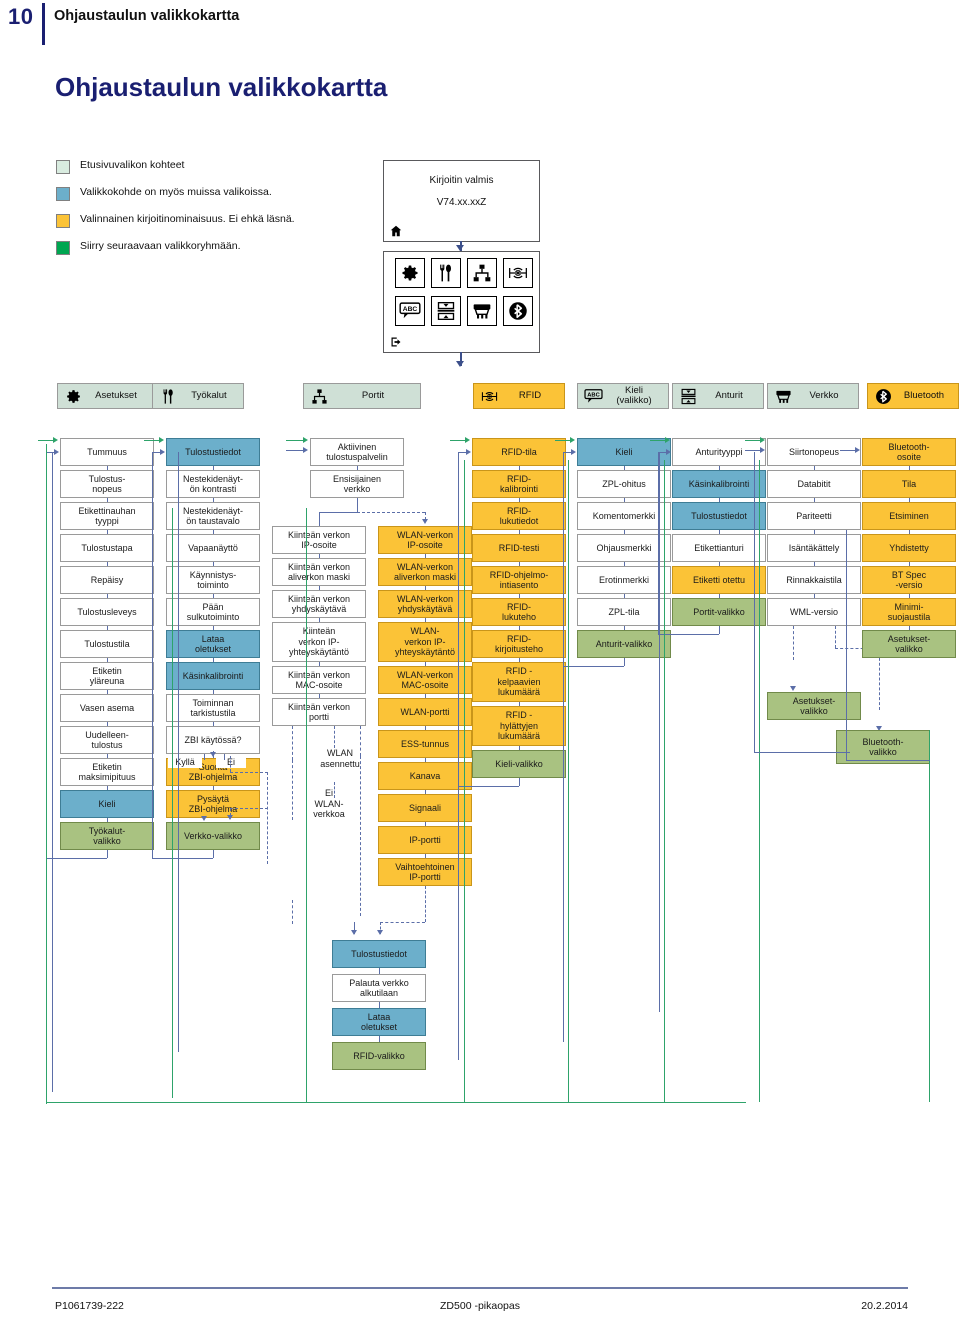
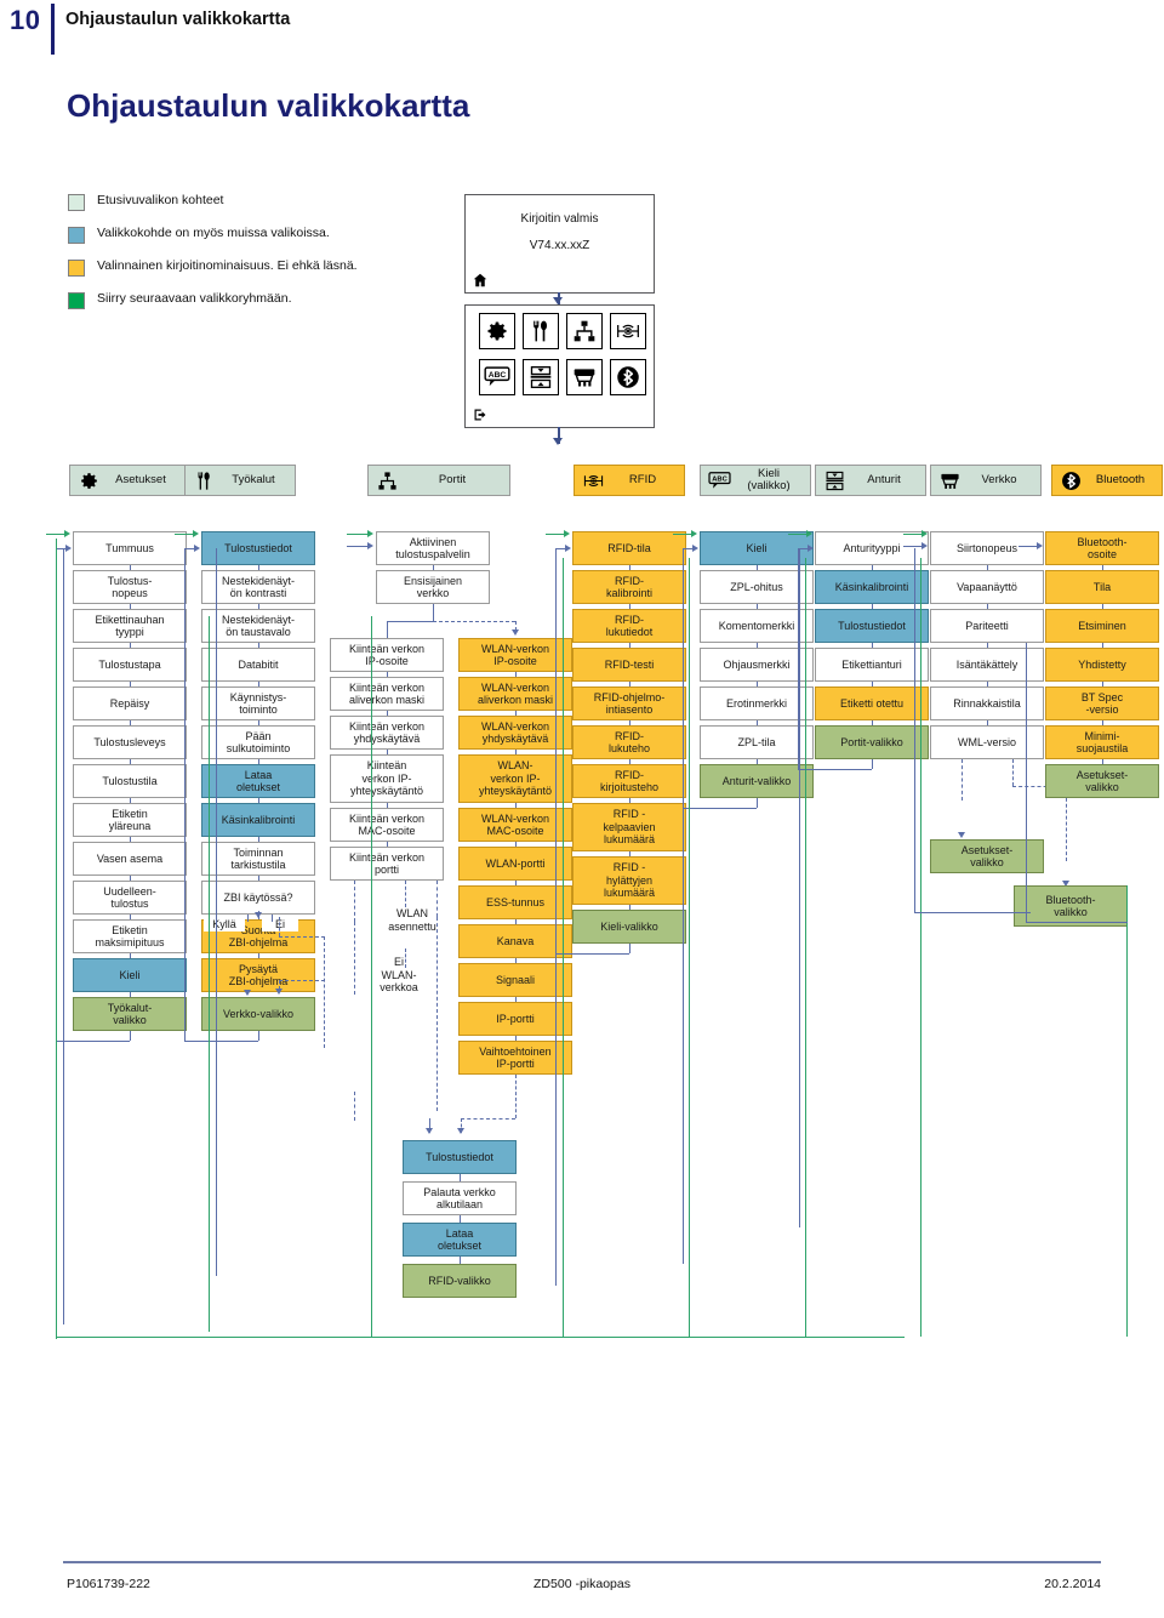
  10
  Ohjaustaulun valikkokartta
  Ohjaustaulun valikkokartta
  Etusivuvalikon kohteet
  Valikkokohde on myös muissa valikoissa.
  Valinnainen kirjoitinominaisuus. Ei ehkä läsnä.
  Siirry seuraavaan valikkoryhmään.
  Kirjoitin valmis
  V74.xx.xxZ
  Asetukset
  Työkalut
  Portit
  RFID
  Kieli
  (valikko)
  Anturit
  Verkko
  Bluetooth
  Tummuus
  Tulostus-
  nopeus
  Etikettinauhan
  tyyppi
  Tulostustapa
  Repäisy
  Tulostusleveys
  Tulostustila
  Etiketin
  yläreuna
  Vasen asema
  Uudelleen-
  tulostus
  Etiketin
  maksimipituus
  Kieli
  Työkalut-
  valikko
  Tulostustiedot
  Nestekidenäyt-
  ön kontrasti
  Nestekidenäyt-
  ön taustavalo
- Vapaanäyttö
+ Databitit
  Käynnistys-
  toiminto
  Pään
  sulkutoiminto
  Lataa
  oletukset
  Käsinkalibrointi
  Toiminnan
  tarkistustila
  ZBI käytössä?
  ZBI-ohjelma
  Pysäytä
  ZBI-ohjelma
  Verkko-valikko
  yllä
  Ei
  Aktiivinen
  tulostuspalvelin
  Ensisijainen
  verkko
  Kiinteän verkon
  I-osoite
  Kiinteän verkon
  aliverkon maski
  Kiinteän verkon
  yhdyskäytävä
  iinteän
  vrkon IP-
  yhteyskäytäntö
  Kiinteän verkon
  MC-osoite
  Kiinteän verkon
  portti
  WLAN-verkon
  IP-osoite
  WLAN-verkon
  aliverkon maski
  WLAN-verkon
  yhdyskäytävä
  WLAN-
  verkon IP-
  yhteyskäytäntö
  WLAN-verkon
  MAC-osoite
  WLAN-portti
  ESS-tunnus
  Kanava
  Signaali
  IP-portti
  Vaihtoehtoinen
  IP-portti
  WLAN
  asennettu
  Ei
  WLAN-
  verkkoa
  Tulostustiedot
  Palauta verkko
  alkutilaan
  Lataa
  oletukset
  RFID-valikko
  RFID-tila
  RFID-
  kalibrointi
  RFID-
  lukutiedot
  RFID-testi
  RFID-ohjelmo-
  intiasento
  RFID-
  lukuteho
  RFID-
  kirjoitusteho
  RFID -
  kelpaavien
  lukumäärä
  RFID -
  hylättyjen
  lukumäärä
  Kieli-valikko
  Kieli
  ZPL-ohitus
  Komentomerkki
  Ohjausmerkki
  Erotinmerkki
  ZPL-tila
  Anturit-valikko
  Anturityyppi
  Käsinkalibrointi
  Tulostustiedot
  Etikettianturi
  Etiketti otettu
  Portit-valikko
  Siirtonopeus
- Databitit
+ Vapaanäyttö
  Pariteetti
  Isäntäkättely
  Rinnakkaistila
  WML-versio
  Asetukset-
  valikko
  Bluetooth-
  osoite
  Tila
  Etsiminen
  Yhdistetty
  BT Spec
  -versio
  Minimi-
  suojaustila
  Asetukset-
  valikko
  Bluetooth-
  valikko
  P1061739-222
  ZD500 -pikaopas
  20.2.2014
